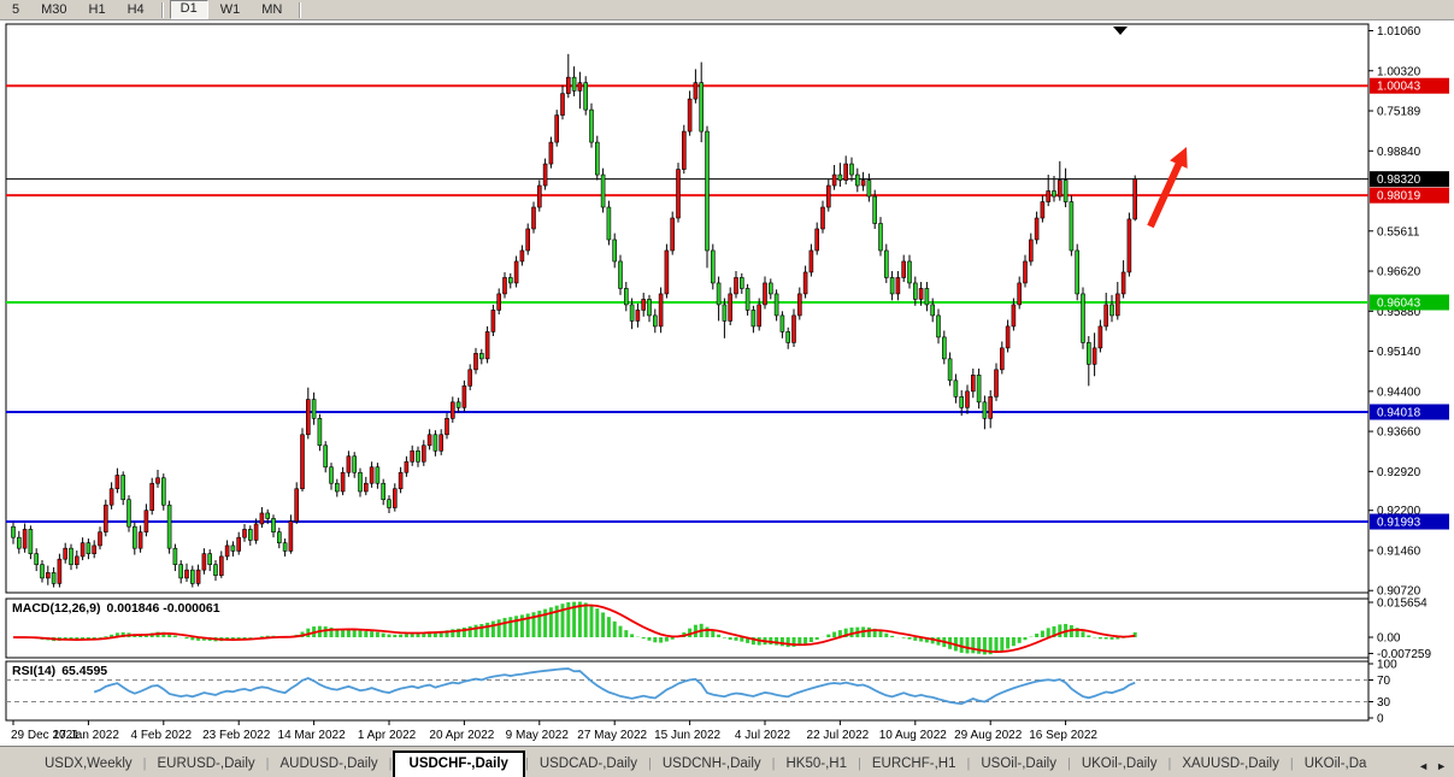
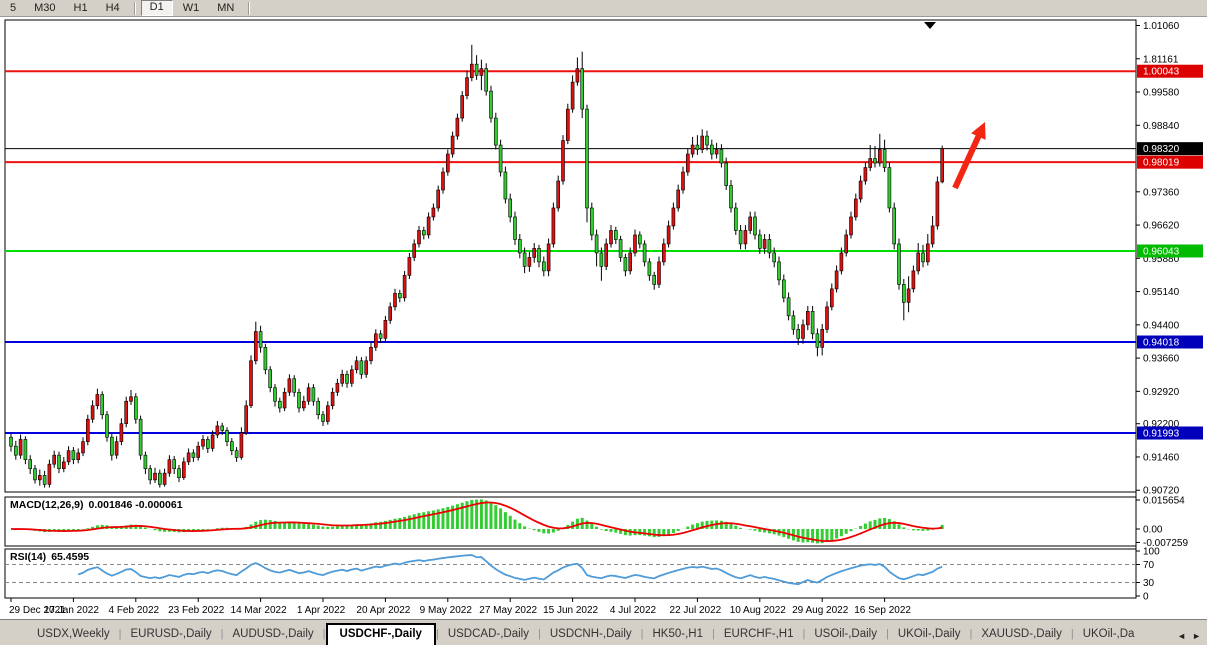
  5
  M30
  H1
  H4
  D1
  W1
  MN
  1.01060
- 1.00320
+ 1.81161
- 0.75189
+ 0.99580
  0.98840
- 0.55611
+ 0.97360
  0.96620
  0.95880
  0.95140
  0.94400
  0.93660
  0.92920
  0.92200
  0.91460
  0.90720
  0.015654
  0.00
  -0.007259
  100
  70
  30
  0
  29 Dec 2021
  17 Jan 2022
  4 Feb 2022
  23 Feb 2022
  14 Mar 2022
  1 Apr 2022
  20 Apr 2022
  9 May 2022
  27 May 2022
  15 Jun 2022
  4 Jul 2022
  22 Jul 2022
  10 Aug 2022
  29 Aug 2022
  16 Sep 2022
  1.00043
  0.98320
  0.98019
  0.96043
  0.94018
  0.91993
  MACD(12,26,9) 0.001846 -0.000061
  RSI(14) 65.4595
  USDX,Weekly
  |
  EURUSD-,Daily
  |
  AUDUSD-,Daily
  |
  USDCHF-,Daily
  |
  USDCAD-,Daily
  |
  USDCNH-,Daily
  |
  HK50-,H1
  |
  EURCHF-,H1
  |
  USOil-,Daily
  |
  UKOil-,Daily
  |
  XAUUSD-,Daily
  |
  UKOil-,Da
  ◄
  ►
